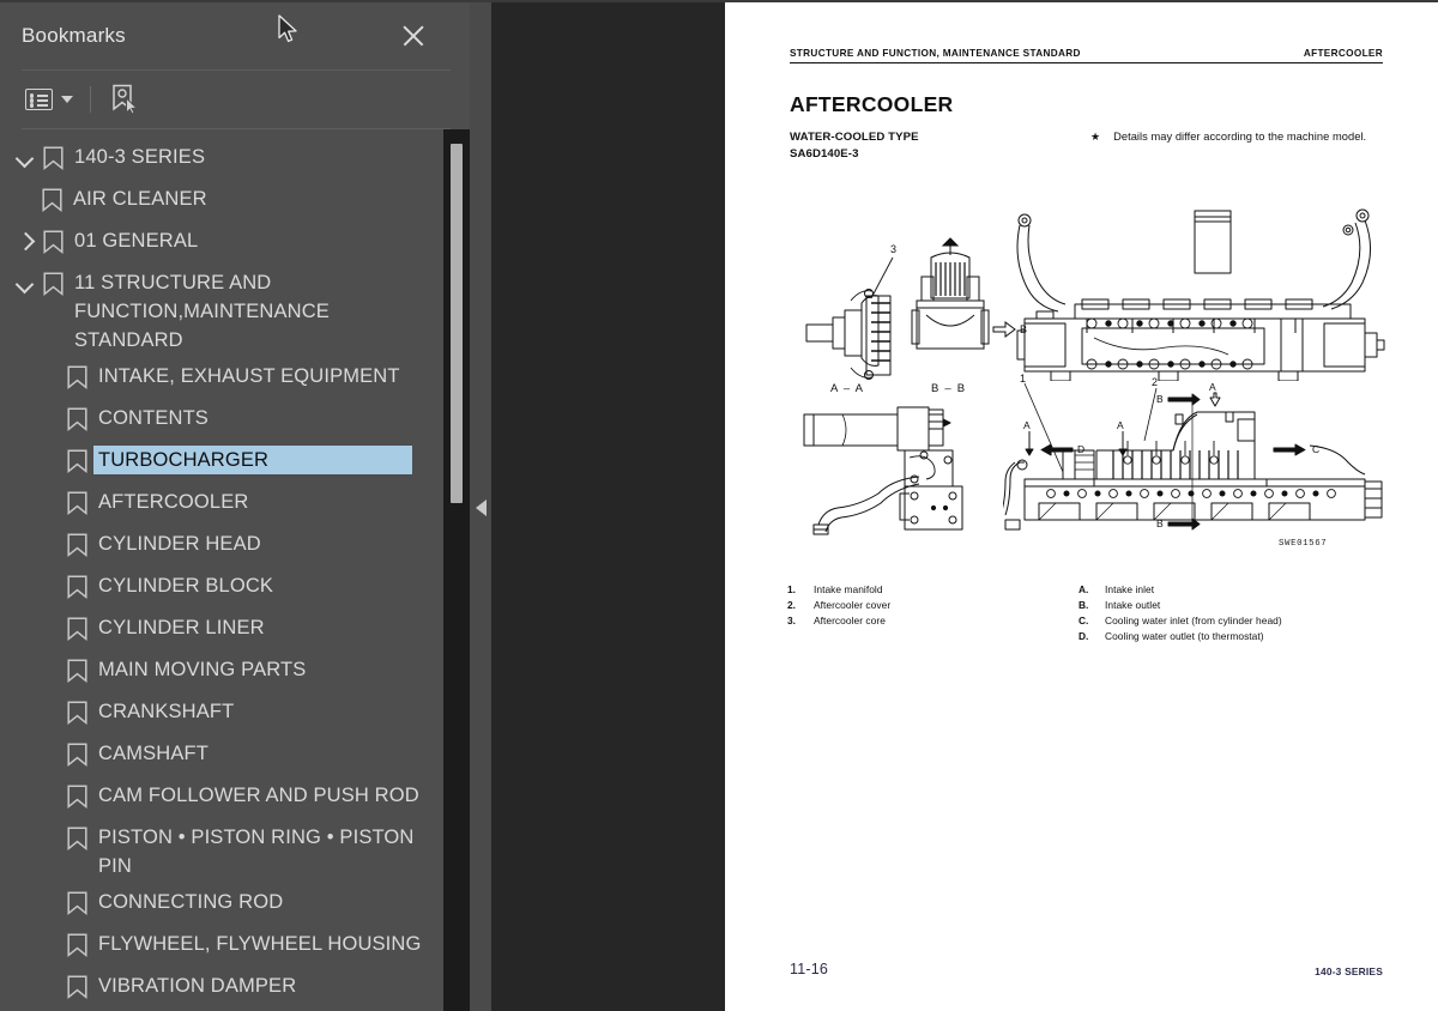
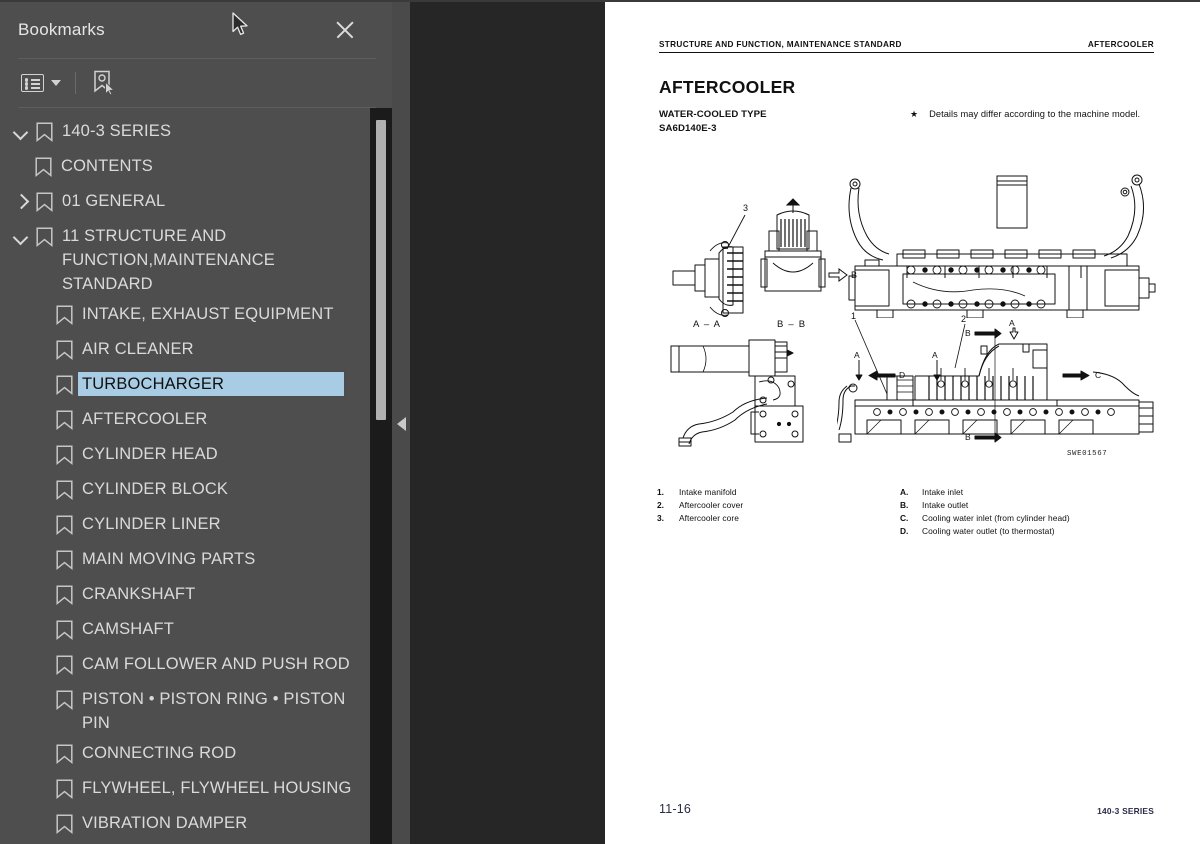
  Bookmarks
  140-3 SERIES
- AIR CLEANER
+ CONTENTS
  01 GENERAL
  11 STRUCTURE AND FUNCTION,MAINTENANCE STANDARD
  INTAKE, EXHAUST EQUIPMENT
- CONTENTS
+ AIR CLEANER
  TURBOCHARGER
  AFTERCOOLER
  CYLINDER HEAD
  CYLINDER BLOCK
  CYLINDER LINER
  MAIN MOVING PARTS
  CRANKSHAFT
  CAMSHAFT
  CAM FOLLOWER AND PUSH ROD
  PISTON • PISTON RING • PISTON PIN
  CONNECTING ROD
  FLYWHEEL, FLYWHEEL HOUSING
  VIBRATION DAMPER
  STRUCTURE AND FUNCTION, MAINTENANCE STANDARD
  AFTERCOOLER
  AFTERCOOLER
  WATER-COOLED TYPE
  SA6D140E-3
  ★
  Details may differ according to the machine model.
  3
  A – A
  B
  B – B
  1
  2
  A
  A
  A
  B
  B
  C
  D
  SWE01567
  1.
  Intake manifold
  2.
  Aftercooler cover
  3.
  Aftercooler core
  A.
  Intake inlet
  B.
  Intake outlet
  C.
  Cooling water inlet (from cylinder head)
  D.
  Cooling water outlet (to thermostat)
  11-16
  140-3 SERIES
